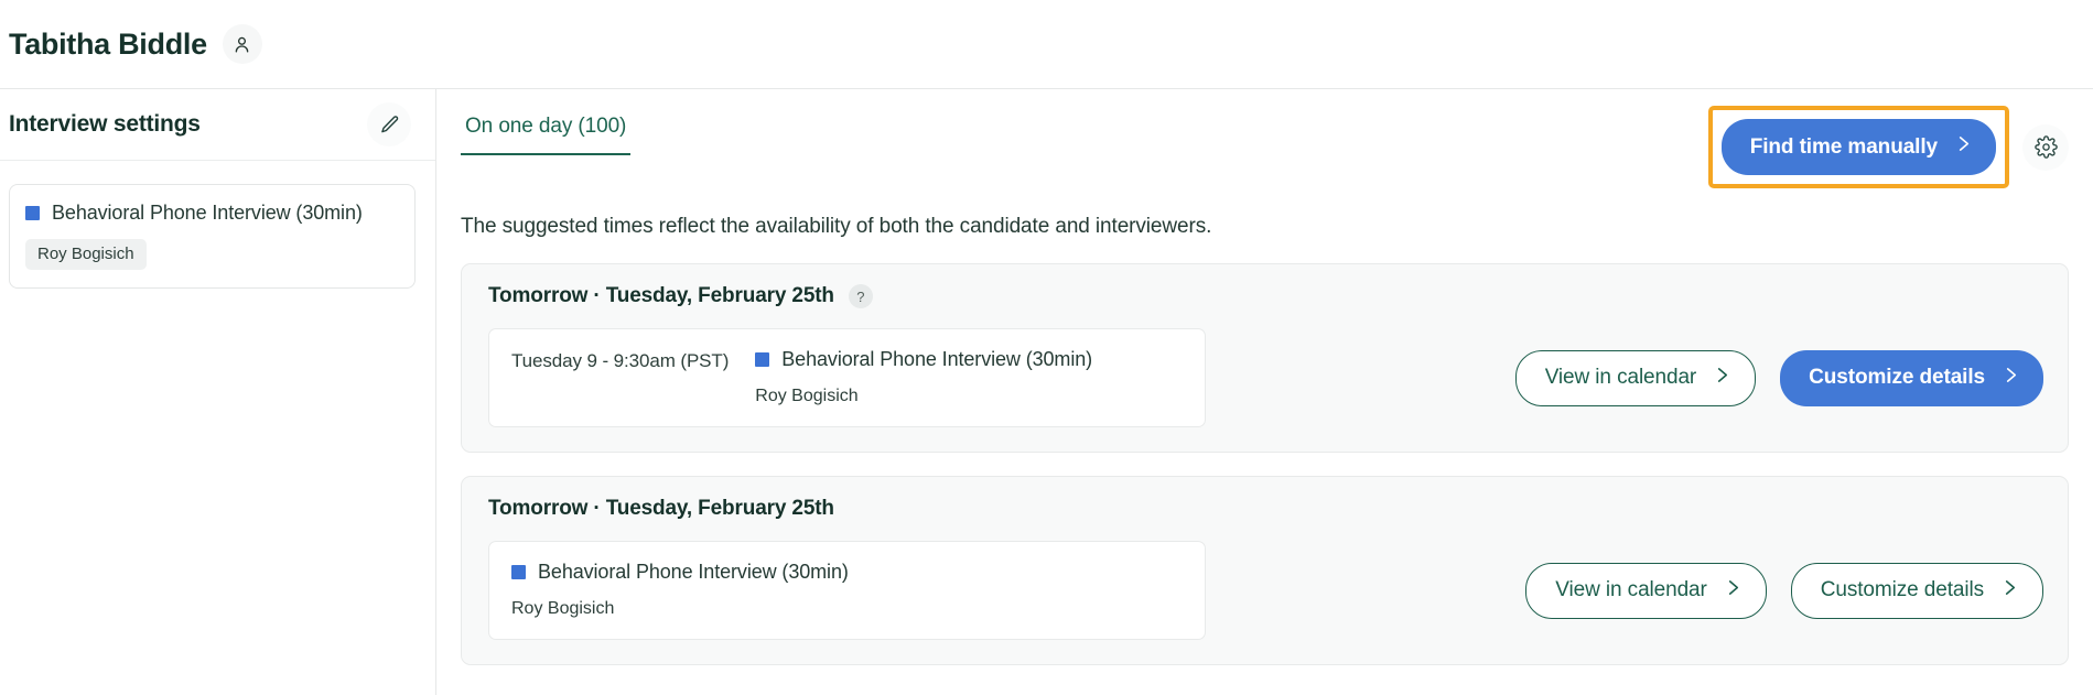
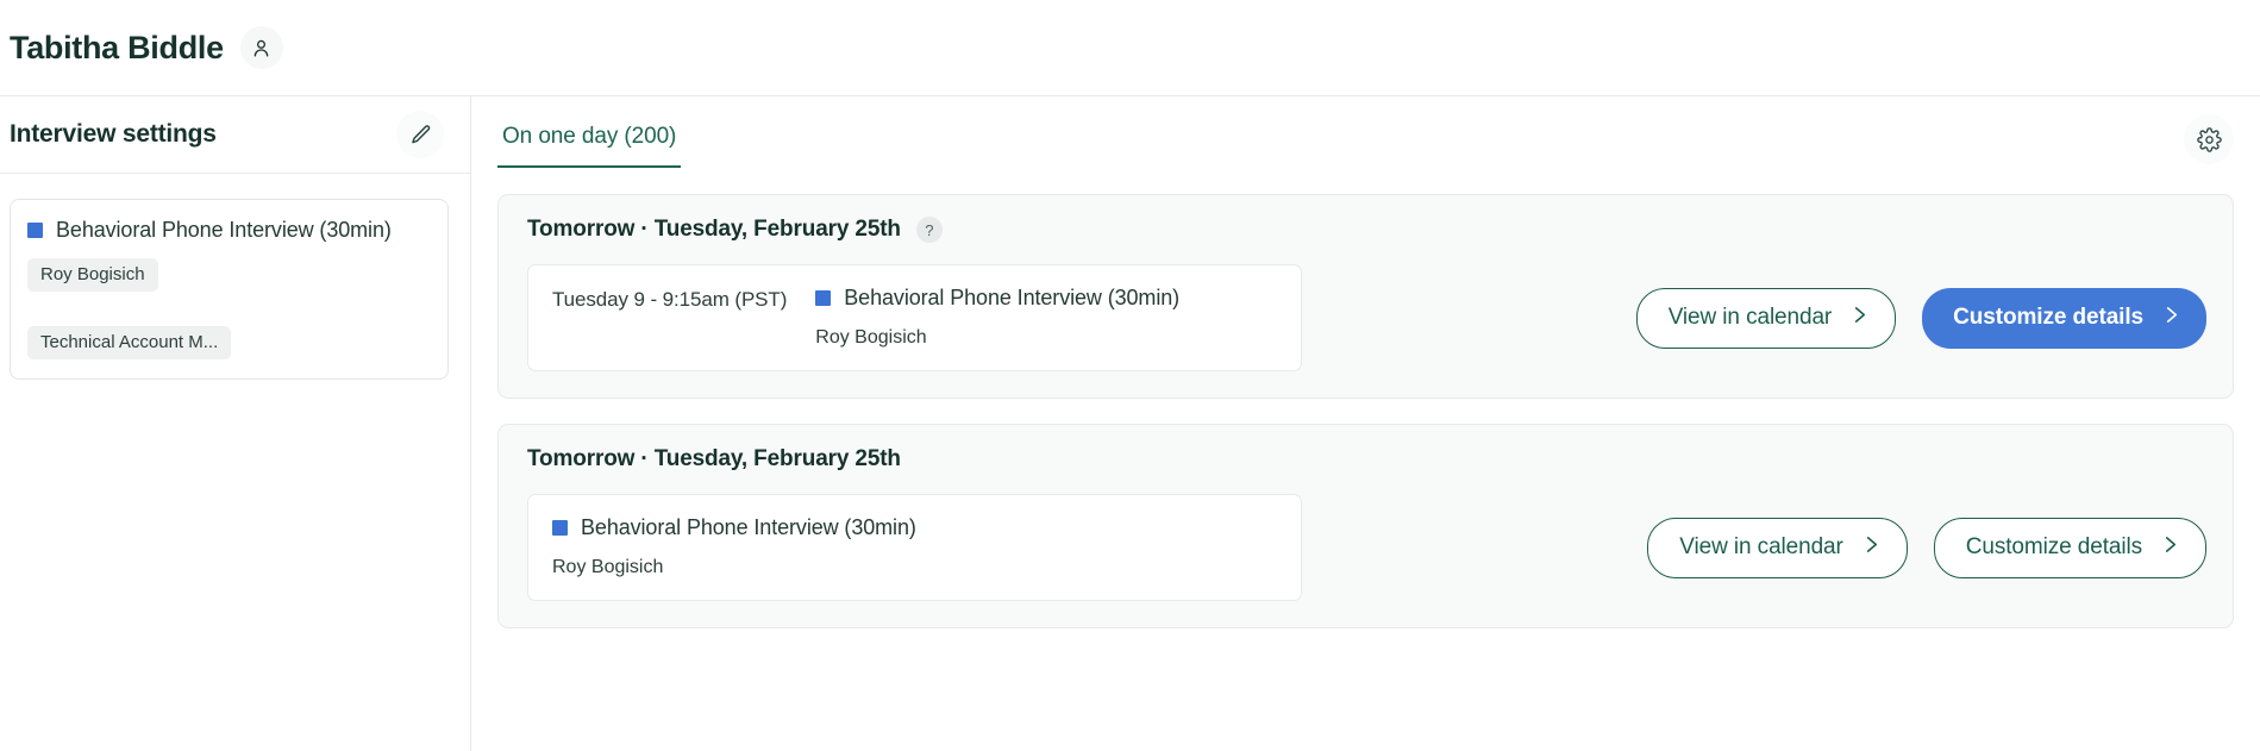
  Tabitha Biddle
  Interview settings
  Behavioral Phone Interview (30min)
  Roy Bogisich
+ Technical Account M...
- On one day (100)
+ On one day (200)
- Find time manually
- The suggested times reflect the availability of both the candidate and interviewers.
  Tomorrow · Tuesday, February 25th
  ?
- Tuesday 9 - 9:30am (PST)
+ Tuesday 9 - 9:15am (PST)
  Behavioral Phone Interview (30min)
  Roy Bogisich
  View in calendar
  Customize details
  Tomorrow · Tuesday, February 25th
  Behavioral Phone Interview (30min)
  Roy Bogisich
  View in calendar
  Customize details
